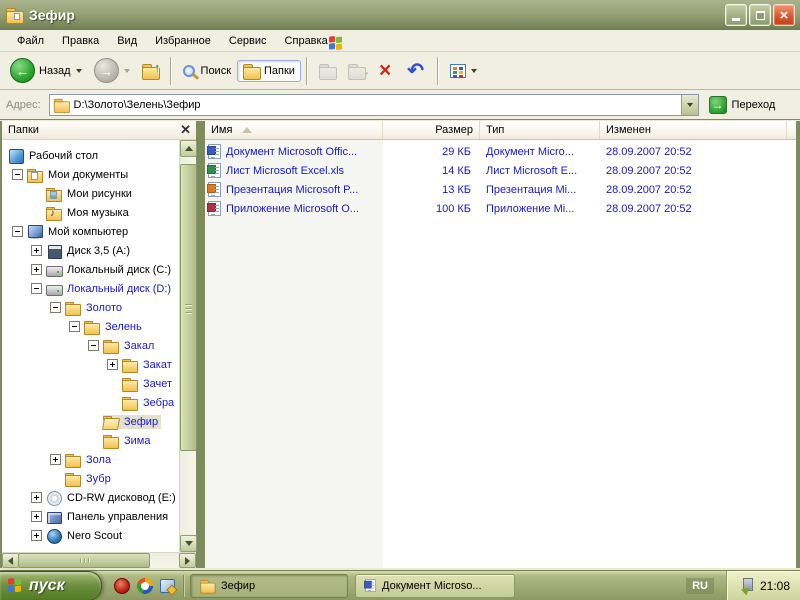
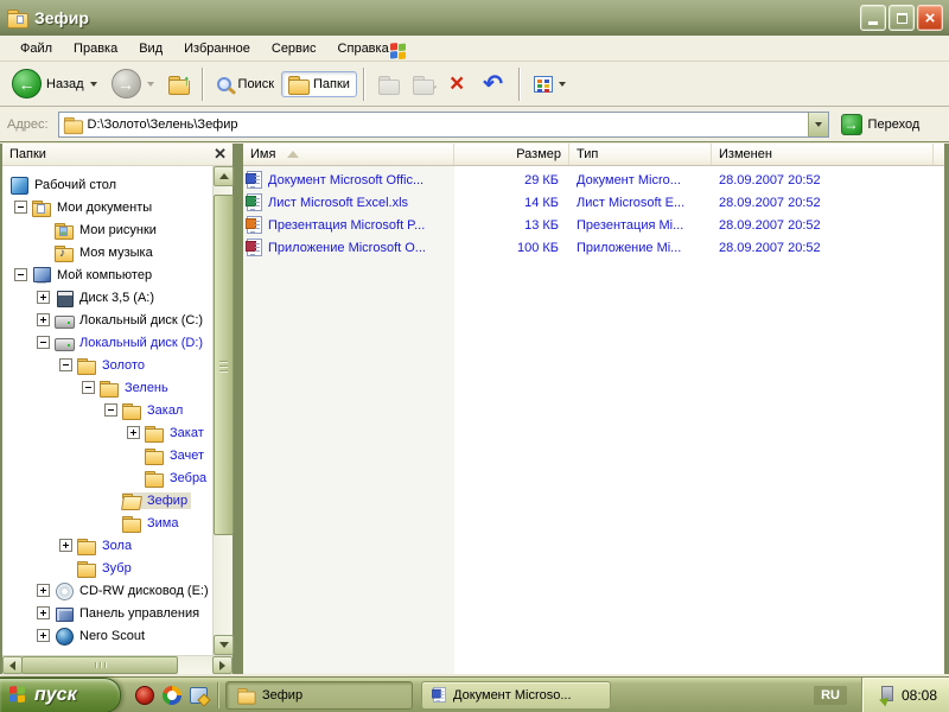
  Зефир
  ×
  Файл
  Правка
  Вид
  Избранное
  Сервис
  Справка
  ←
  Назад
  →
  ↑
  Поиск
  Папки
  →
  ↷
  ×
  ↶
  Адрес:
  D:\Золото\Зелень\Зефир
  →
  Переход
  Папки
  ✕
  Рабочий стол
  Мои документы
  Мои рисунки
  Моя музыка
  Мой компьютер
  Диск 3,5 (A:)
  Локальный диск (C:)
  Локальный диск (D:)
  Золото
  Зелень
  Закал
  Закат
  Зачет
  Зебра
  Зефир
  Зима
  Зола
  Зубр
  CD-RW дисковод (E:)
  Панель управления
  Nero Scout
  Имя
  Размер
  Тип
  Изменен
  Документ Microsoft Offic...
  29 КБ
  Документ Micro...
  28.09.2007 20:52
  Лист Microsoft Excel.xls
  14 КБ
  Лист Microsoft E...
  28.09.2007 20:52
  Презентация Microsoft P...
  13 КБ
  Презентация Mi...
  28.09.2007 20:52
  Приложение Microsoft O...
  100 КБ
  Приложение Mi...
  28.09.2007 20:52
  пуск
  Зефир
  Документ Microso...
  RU
- 21:08
+ 08:08
